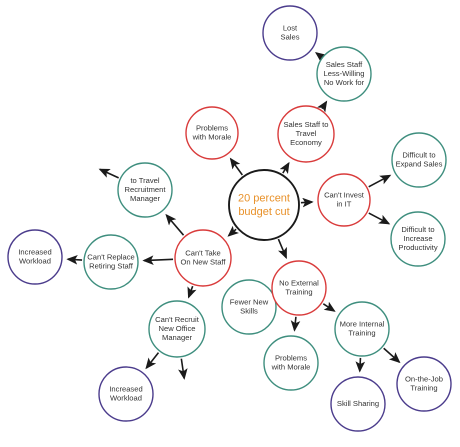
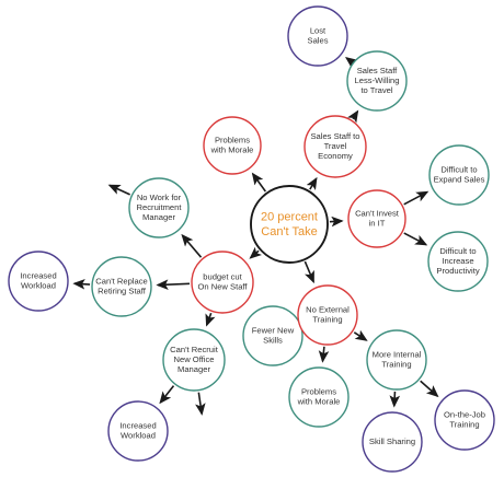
- 20 percent budget cut
+ 20 percent Can't Take
  Lost Sales
- Sales Staff Less-Willing No Work for
+ Sales Staff Less-Willing to Travel
  Sales Staff to Travel Economy
  Problems with Morale
  Can't Invest in IT
  Difficult to Expand Sales
  Difficult to Increase Productivity
- to Travel Recruitment Manager
+ No Work for Recruitment Manager
  Increased Workload
  Can't Replace Retiring Staff
- Can't Take On New Staff
+ budget cut On New Staff
  Fewer New Skills
  Can't Recruit New Office Manager
  Increased Workload
  No External Training
  Problems with Morale
  More Internal Training
  Skill Sharing
  On-the-Job Training
